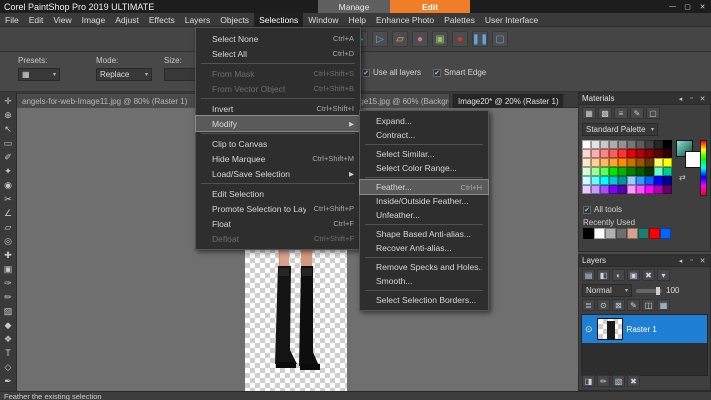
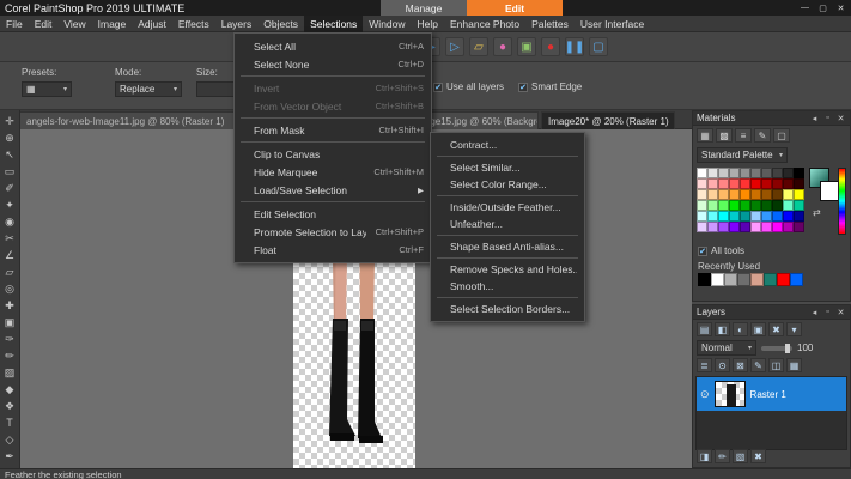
  Corel PaintShop Pro 2019 ULTIMATE
  Manage
  Edit
  File
  Edit
  View
  Image
  Adjust
  Effects
  Layers
  Objects
  Selections
  Window
  Help
  Enhance Photo
  Palettes
  User Interface
  ▷
  ▱
  ●
  ▣
  ●
  ❚❚
  ▢
  Presets:
  ▦
  Mode:
  Replace
  Size:
  Use all layers
  Smart Edge
  angels-for-web-Image11.jpg @ 80% (Raster 1)
  ge15.jpg @ 60% (Backgr
  Image20* @ 20% (Raster 1)
  ✛
  ⊕
  ↖
  ▭
  ✐
  ✦
  ◉
  ✂
  ∠
  ▱
  ◎
  ✚
  ▣
  ✑
  ✏
  ▨
  ◆
  ❖
  T
  ◇
  ✒
  Materials
  ▦
  ▩
  ≡
  ✎
  ▢
  Standard Palette
  ⇄
  All tools
  Recently Used
  Layers
  ▤
  ◧
  ◐
  ▣
  ✖
  ▾
  Normal
  100
  ≣
  ⊙
  ⊠
  ✎
  ◫
  ▦
  ⊙
  Raster 1
  ◨
  ✏
  ▧
  ✖
  Feather the existing selection
- Select None
+ Select All
  Ctrl+A
- Select All
+ Select None
  Ctrl+D
- From Mask
+ Invert
  Ctrl+Shift+S
  From Vector Object
  Ctrl+Shift+B
- Invert
+ From Mask
  Ctrl+Shift+I
- Modify
  Clip to Canvas
  Hide Marquee
  Ctrl+Shift+M
  Load/Save Selection
  Edit Selection
  Promote Selection to Lay
  Ctrl+Shift+P
  Float
  Ctrl+F
- Defloat
- Ctrl+Shift+F
- Expand...
  Contract...
  Select Similar...
  Select Color Range...
- Feather...
- Ctrl+H
  Inside/Outside Feather...
  Unfeather...
  Shape Based Anti-alias...
- Recover Anti-alias...
  Remove Specks and Holes.
  Smooth...
  Select Selection Borders...
